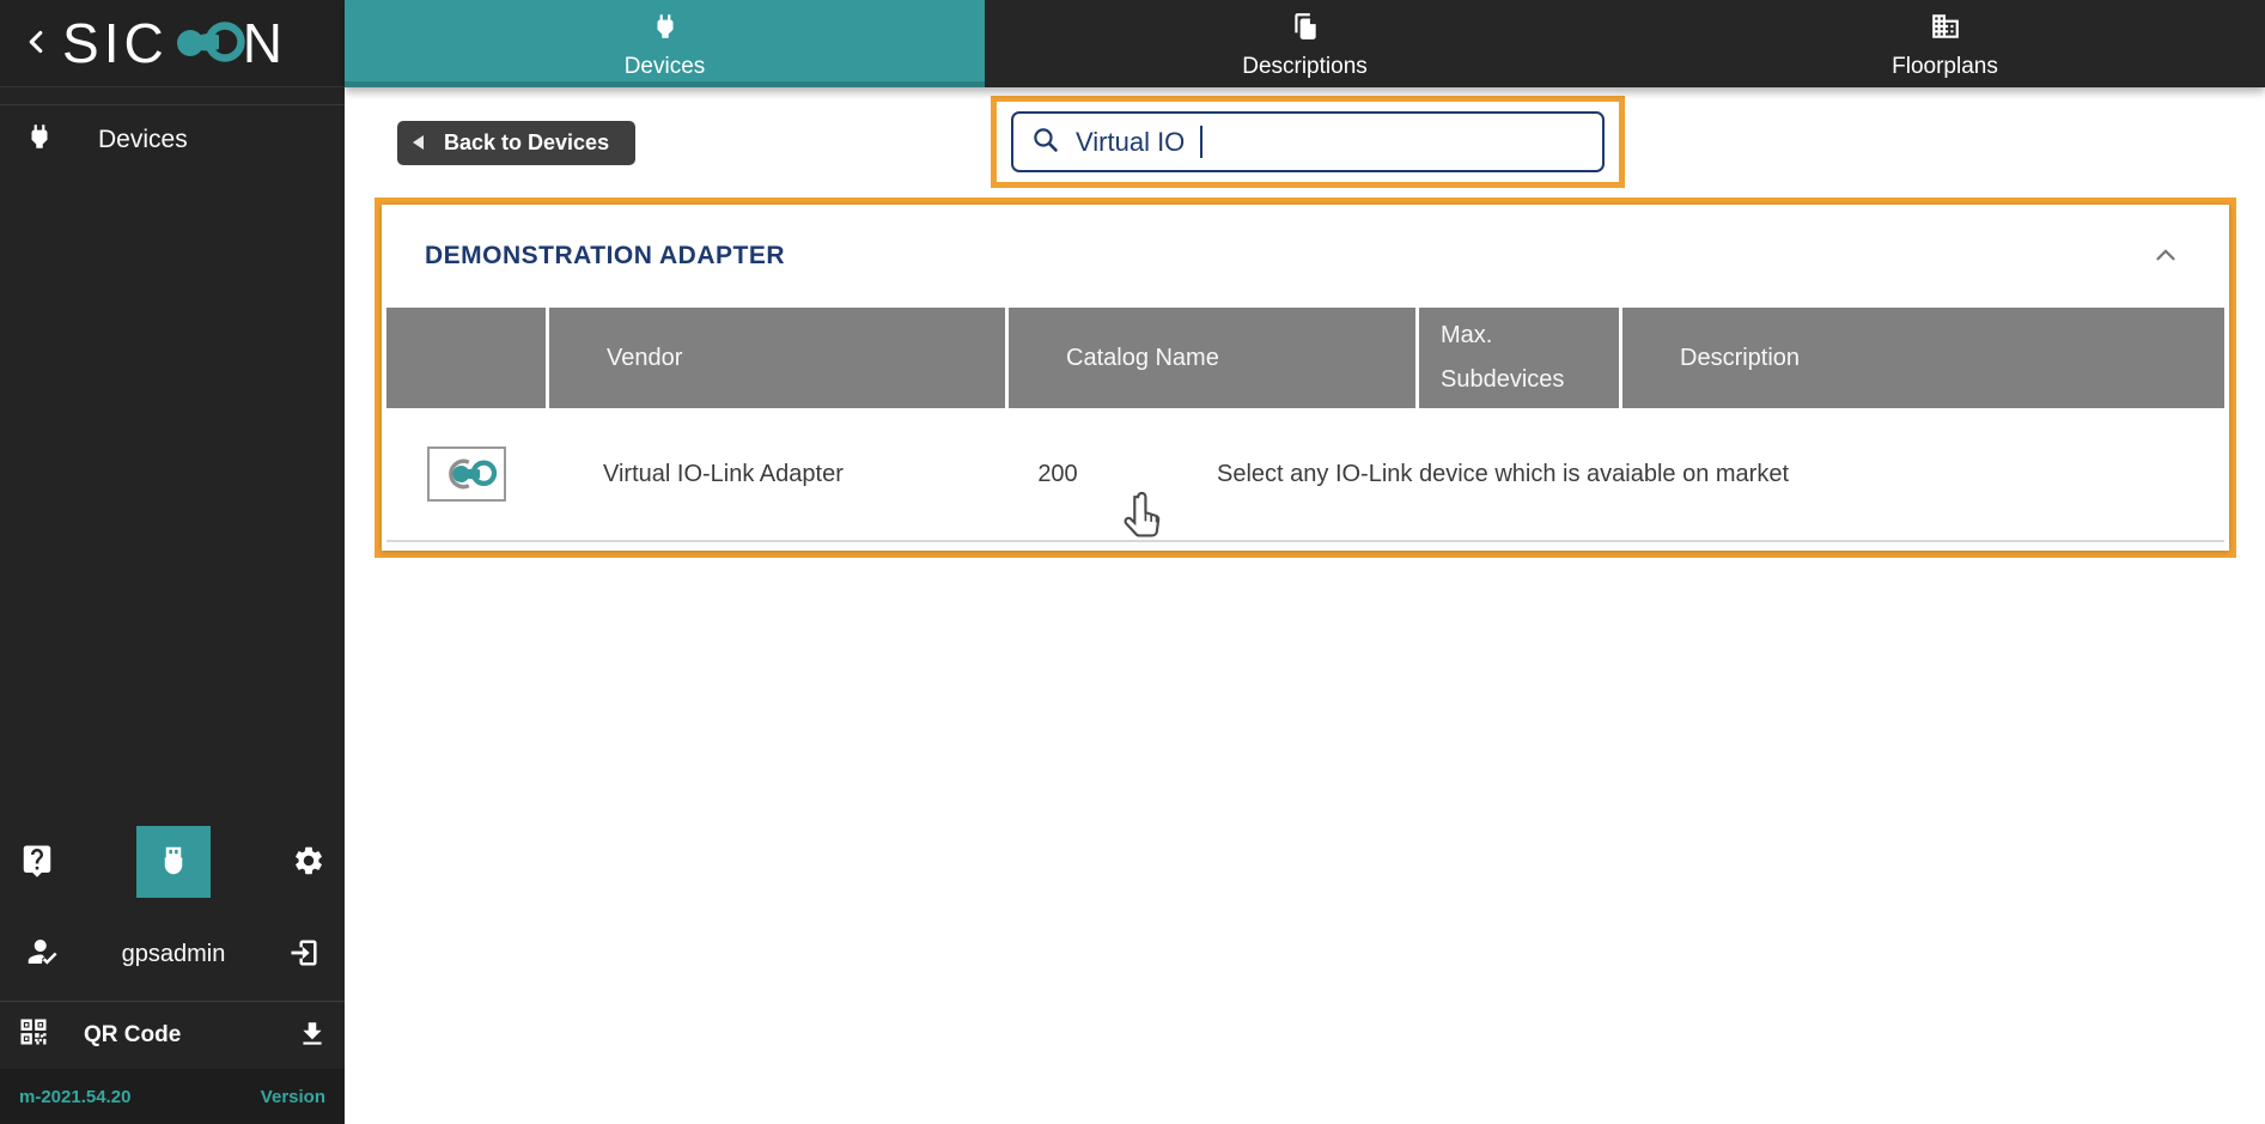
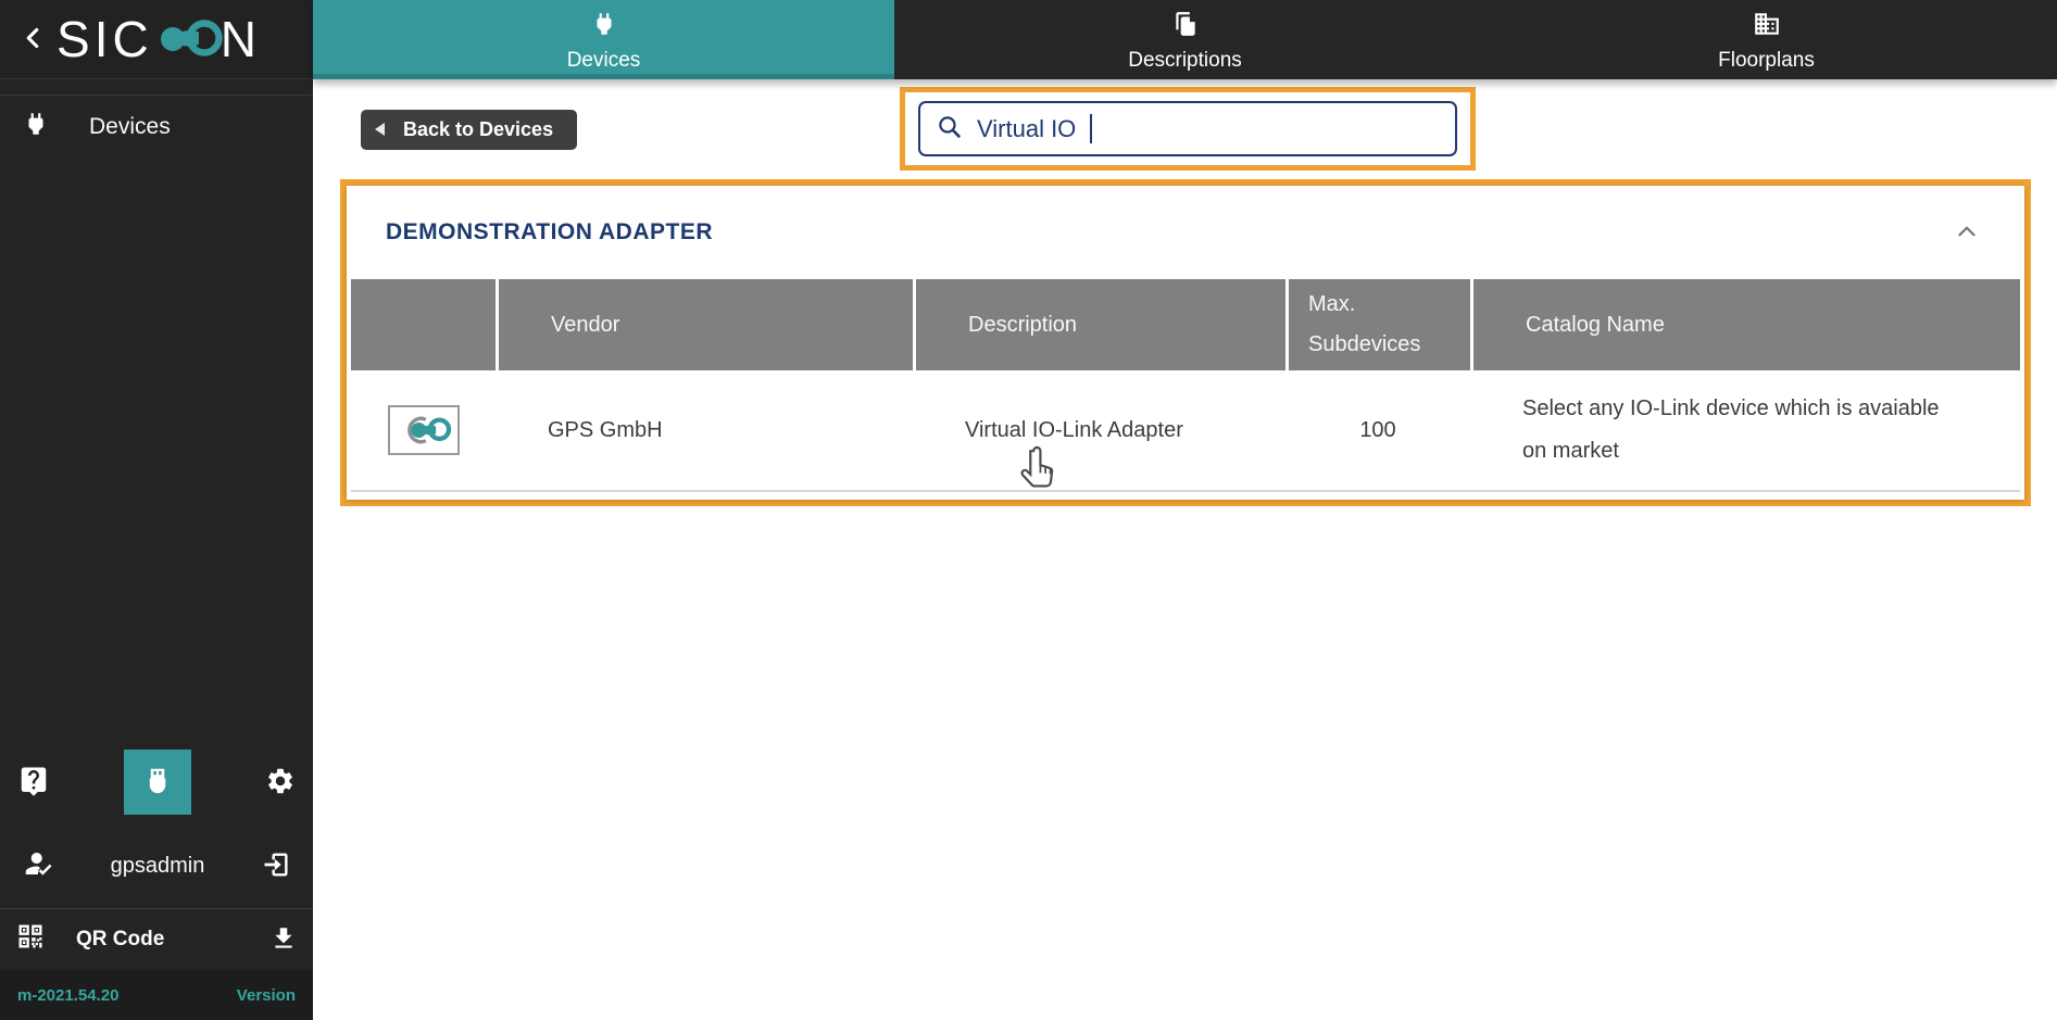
  SIC
  N
  Devices
  gpsadmin
  QR Code
  m-2021.54.20
  Version
  Devices
  Descriptions
  Floorplans
  Back to Devices
  Virtual IO
  DEMONSTRATION ADAPTER
  Vendor
- Catalog Name
+ Description
  Max. Subdevices
- Description
+ Catalog Name
+ GPS GmbH
  Virtual IO-Link Adapter
- 200
+ 100
  Select any IO-Link device which is avaiable on market
